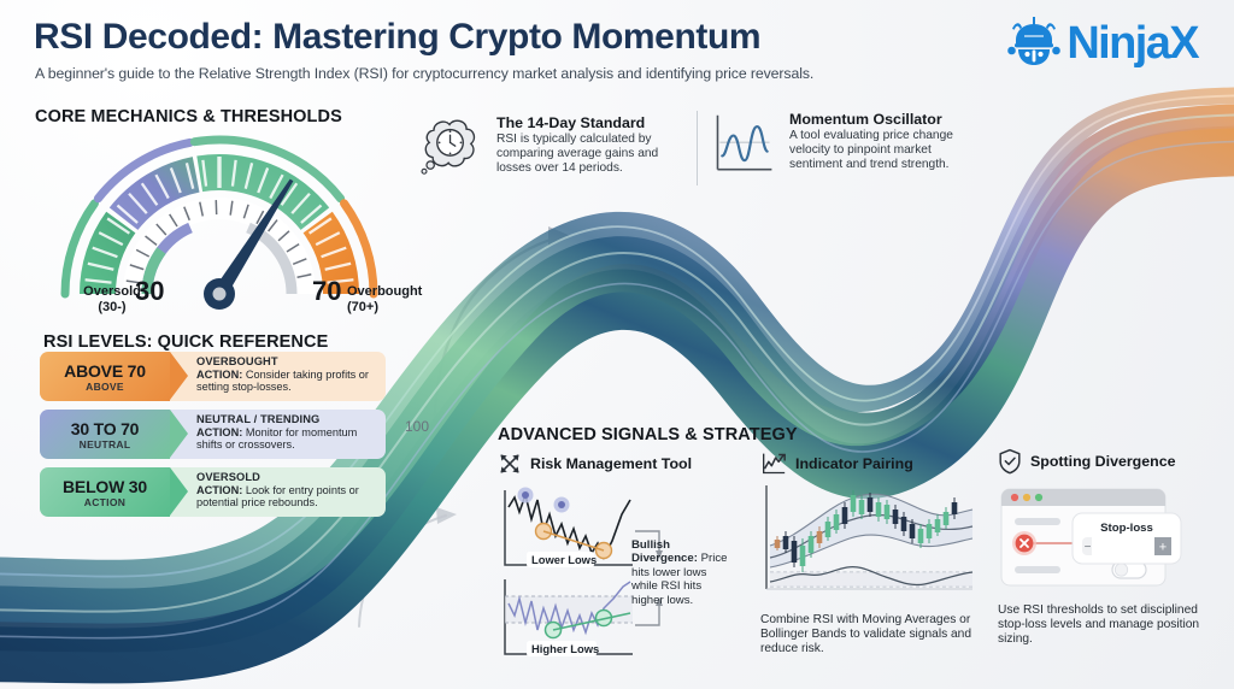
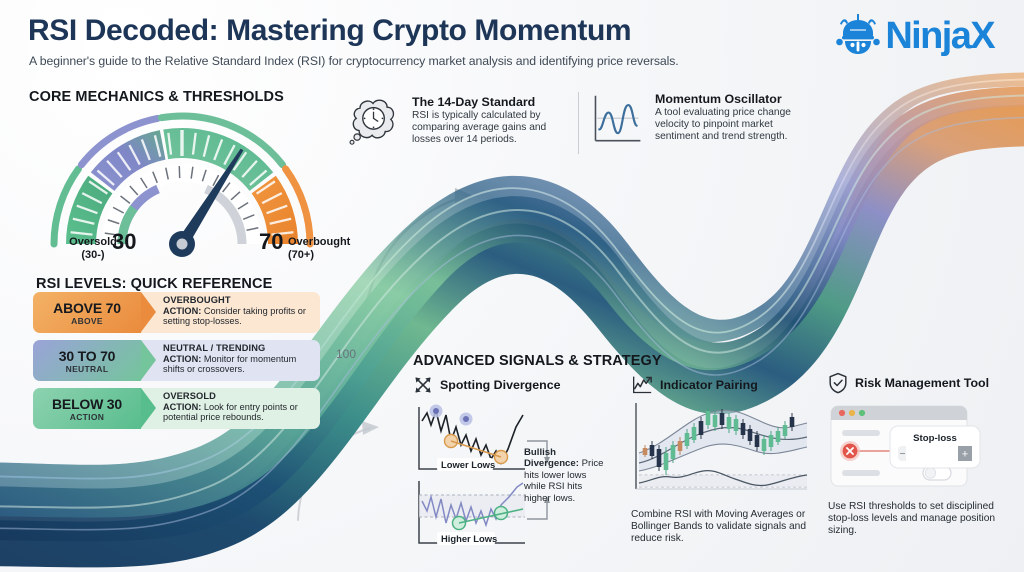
  RSI Decoded: Mastering Crypto Momentum
- A beginner's guide to the Relative Strength Index (RSI) for cryptocurrency market analysis and identifying price reversals.
+ A beginner's guide to the Relative Standard Index (RSI) for cryptocurrency market analysis and identifying price reversals.
  NinjaX
  CORE MECHANICS & THRESHOLDS
  Oversold
  (30-)
  30
  70
  Overbought
  (70+)
  100
  RSI LEVELS: QUICK REFERENCE
  ABOVE 70
  ABOVE
  OVERBOUGHT
  ACTION: Consider taking profits or setting stop-losses.
  30 TO 70
  NEUTRAL
  NEUTRAL / TRENDING
  ACTION: Monitor for momentum shifts or crossovers.
  BELOW 30
  ACTION
  OVERSOLD
  ACTION: Look for entry points or potential price rebounds.
  The 14-Day Standard
  RSI is typically calculated by comparing average gains and losses over 14 periods.
  Momentum Oscillator
  A tool evaluating price change velocity to pinpoint market sentiment and trend strength.
  ADVANCED SIGNALS & STRATEGY
- Risk Management Tool
+ Spotting Divergence
  Lower Lows
  Higher Lows
  Bullish Divergence: Price hits lower lows while RSI hits higher lows.
  Indicator Pairing
  Combine RSI with Moving Averages or Bollinger Bands to validate signals and reduce risk.
- Spotting Divergence
+ Risk Management Tool
  Stop-loss
  −
  +
  Use RSI thresholds to set disciplined stop-loss levels and manage position sizing.
